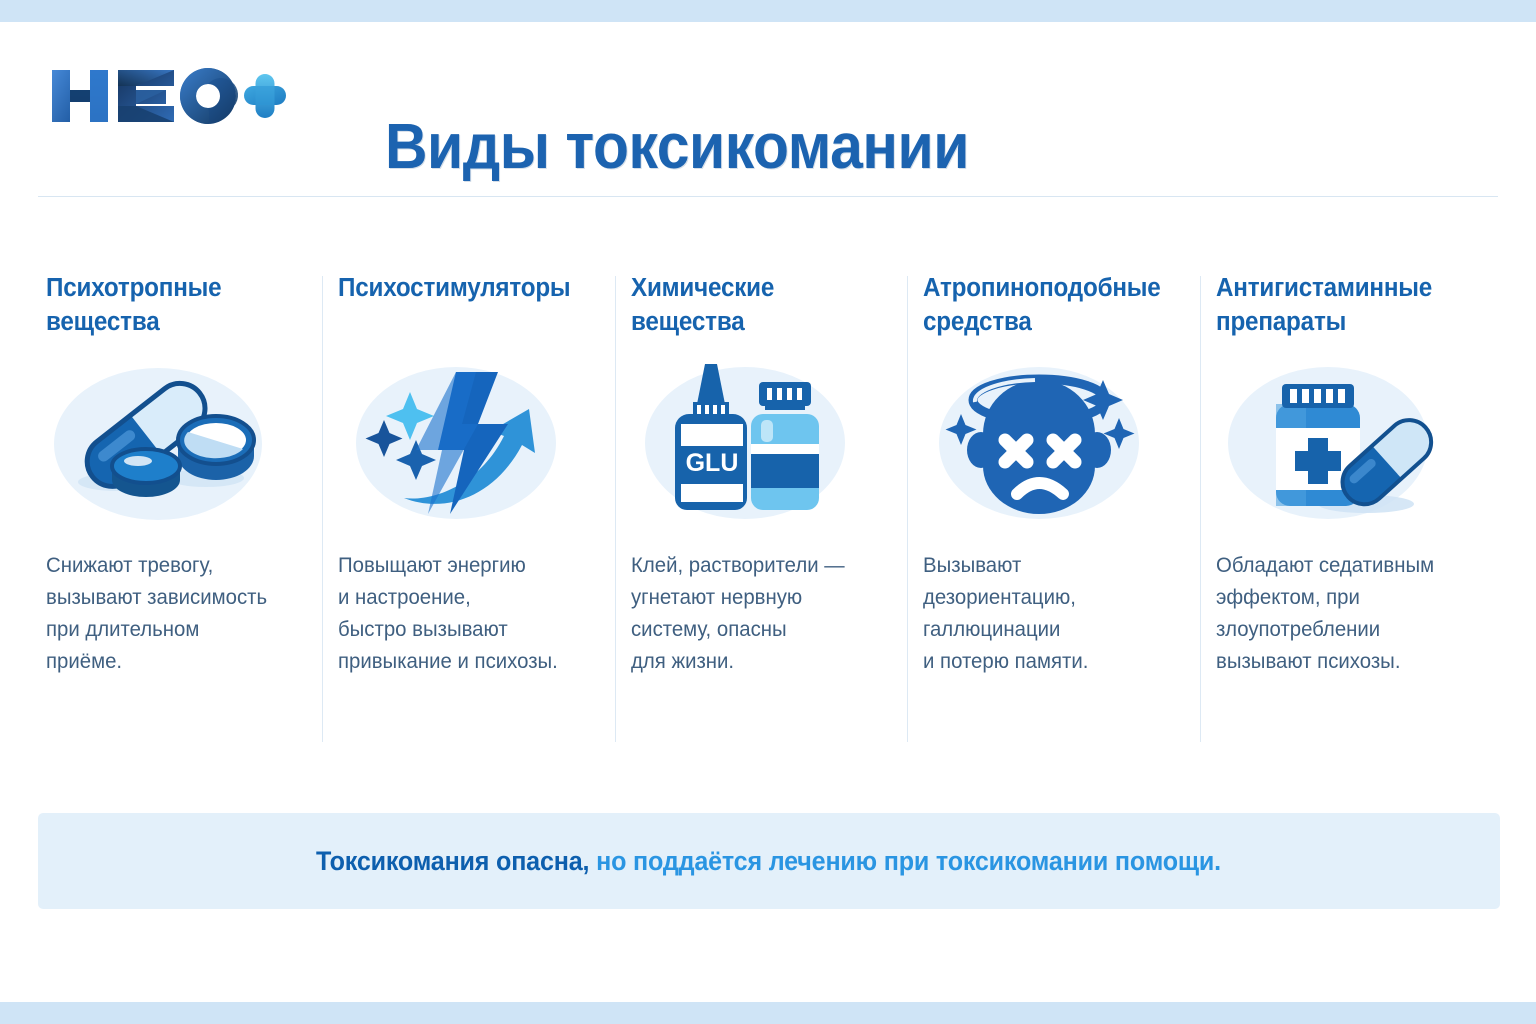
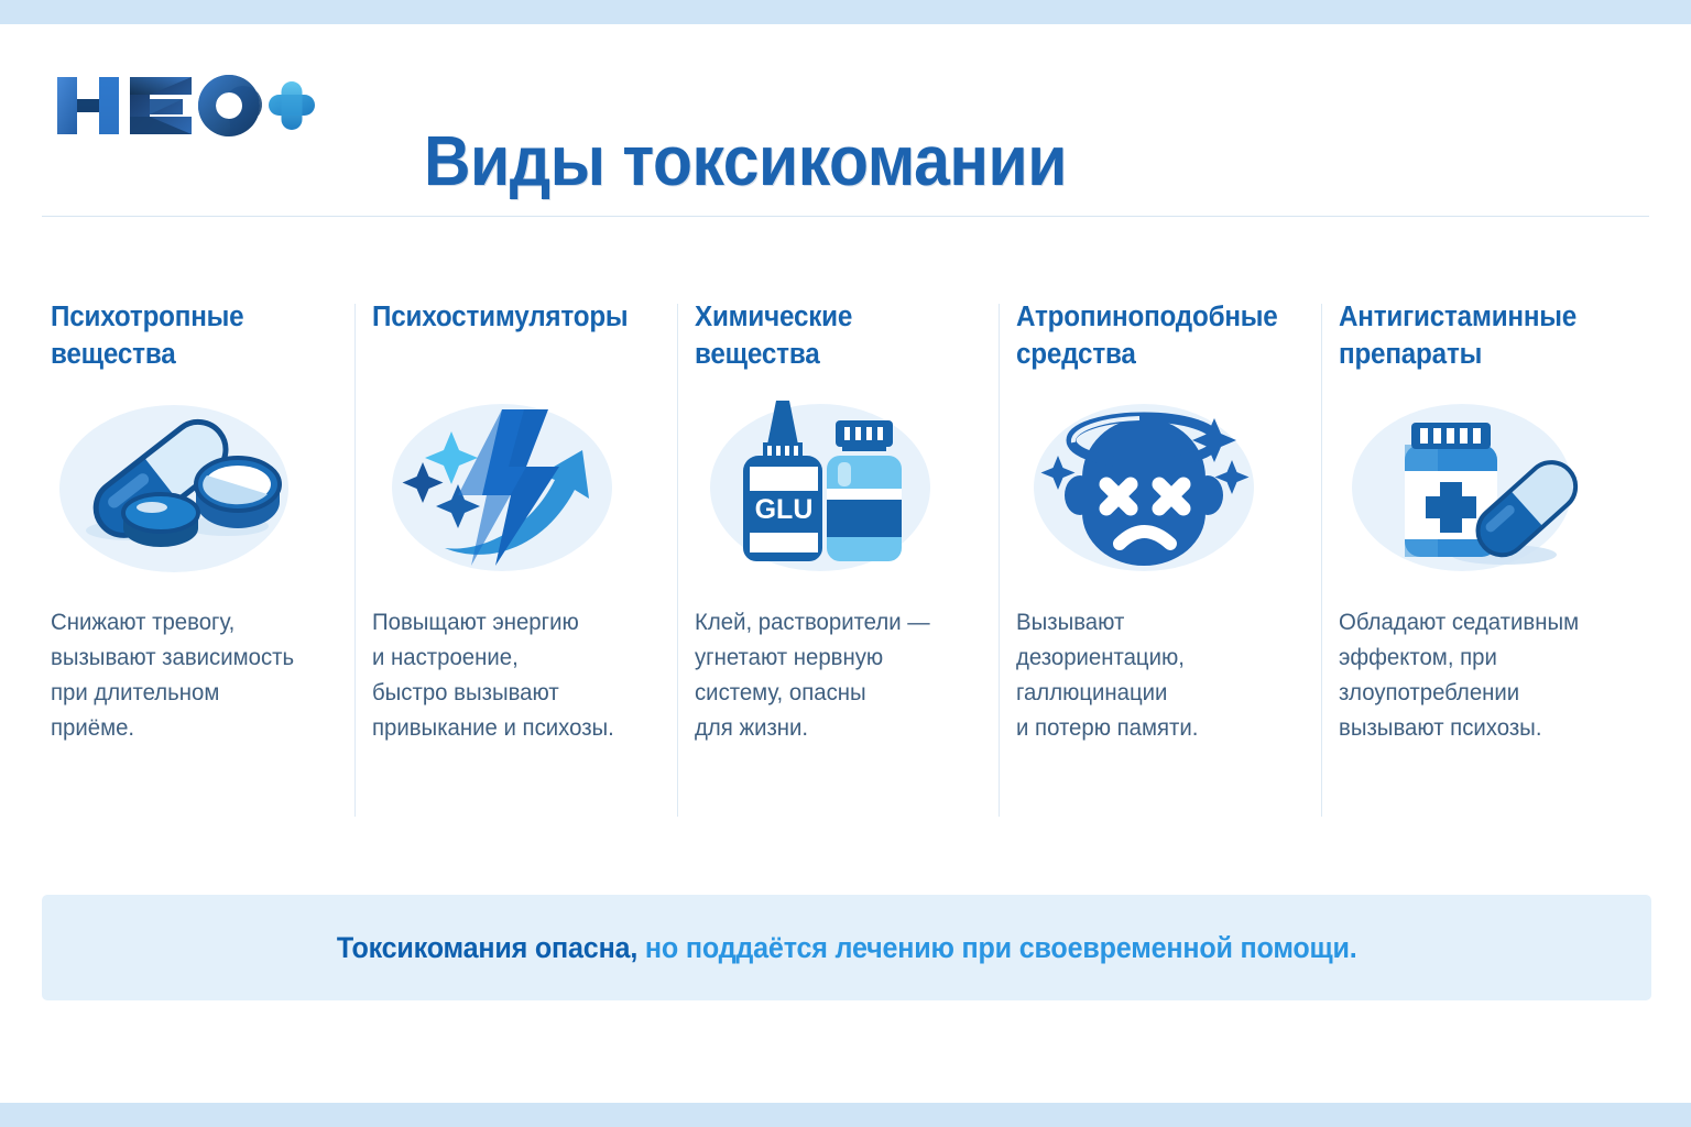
  Виды токсикомании
  Психотропные вещества
  Снижают тревогу,
  вызывают зависимость
  при длительном
  приёме.
  Психостимуляторы
  Повыщают энергию
  и настроение,
  быстро вызывают
  привыкание и психозы.
  Химические вещества
  GLU
  Клей, растворители —
  угнетают нервную
  систему, опасны
  для жизни.
  Атропиноподобные средства
  Вызывают
  дезориентацию,
  галлюцинации
  и потерю памяти.
  Антигистаминные препараты
  Обладают седативным
  эффектом, при
  злоупотреблении
  вызывают психозы.
- Токсикомания опасна, но поддаётся лечению при токсикомании помощи.
+ Токсикомания опасна, но поддаётся лечению при своевременной помощи.
